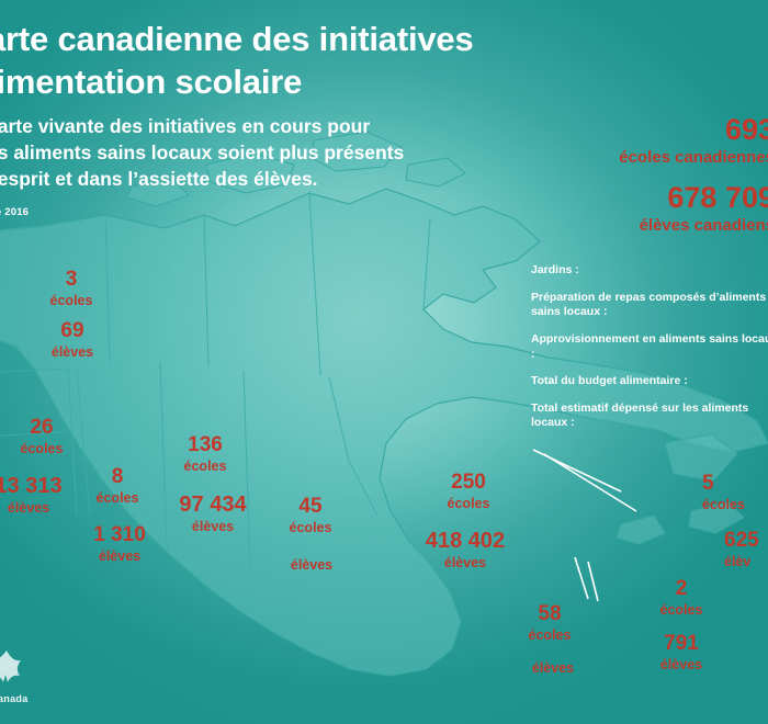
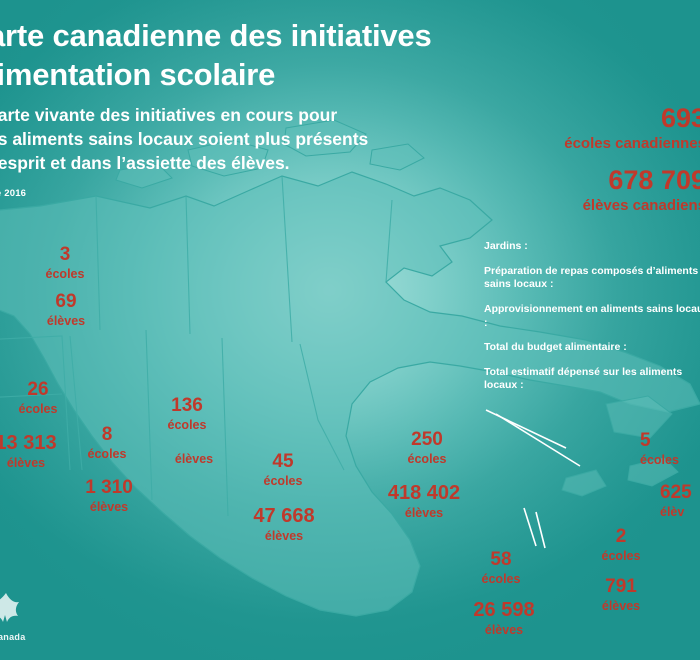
  rte canadienne des initiatives
  imentation scolaire
  arte vivante des initiatives en cours pour
  s aliments sains locaux soient plus présents
  esprit et dans l’assiette des élèves.
  693
  écoles canadienne
  678 709
  élèves canadien
  Jardins :
  Préparation de repas composés d’aliments sains locaux :
  Approvisionnement en aliments sains loca :
  Total du budget alimentaire :
  Total estimatif dépensé sur les aliments locaux :
  3
  écoles
  69
  élèves
  26
  écoles
  13 313
  élèves
  8
  écoles
  1 310
  élèves
  136
  écoles
- 97 434
  élèves
  45
  écoles
+ 47 668
  élèves
  250
  écoles
  418 402
  élèves
  58
  écoles
+ 26 598
  élèves
  2
  écoles
  791
  élèves
  5
  écoles
  625
  élèv
  anada
